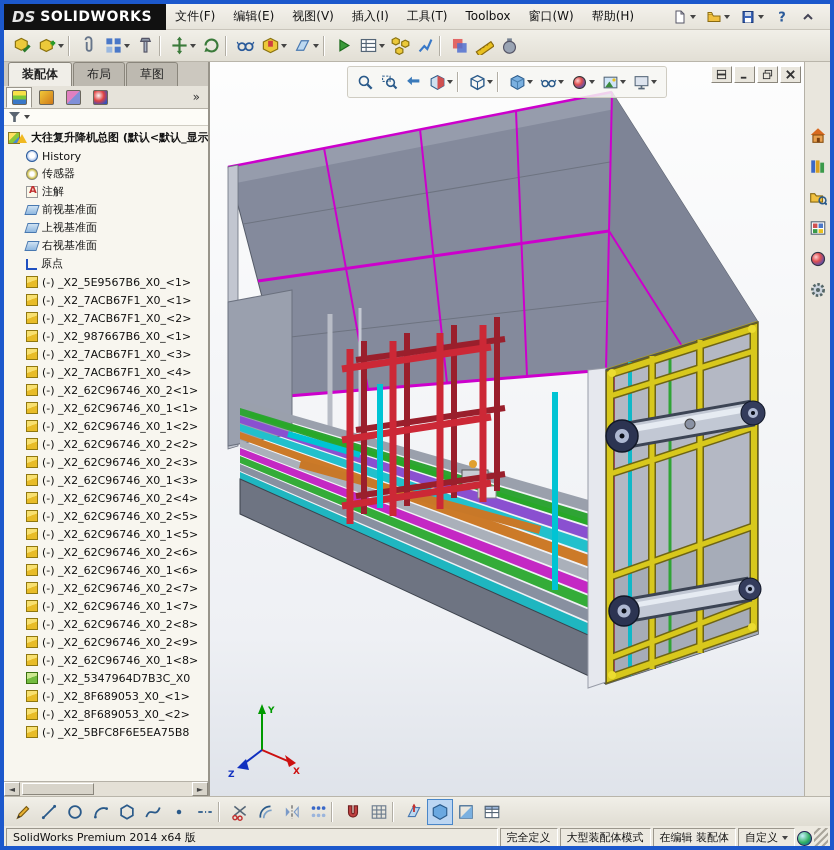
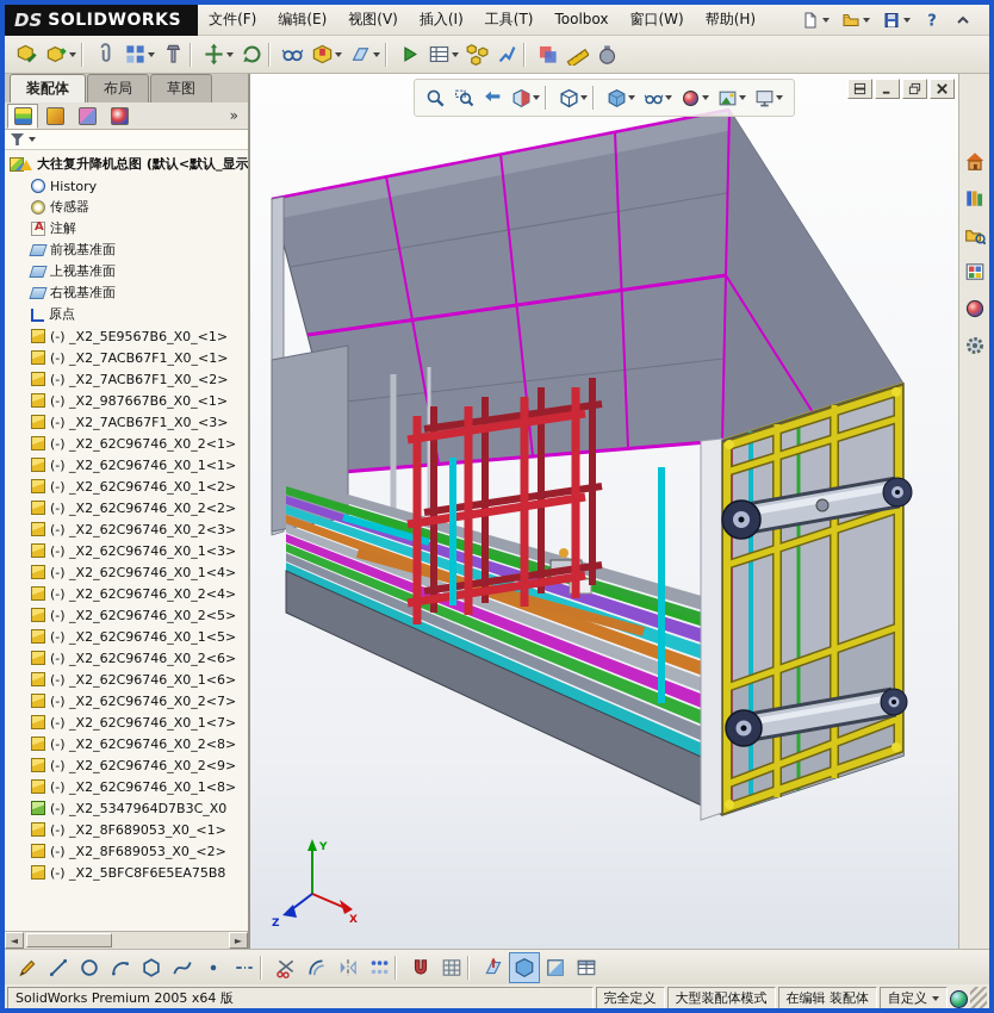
  DS
  SOLIDWORKS
  文件(F)
  编辑(E)
  视图(V)
  插入(I)
  工具(T)
  Toolbox
  窗口(W)
  帮助(H)
  装配体
  布局
  草图
  »
  大往复升降机总图 (默认<默认_显示
  History
  传感器
  注解
  前视基准面
  上视基准面
  右视基准面
  原点
  (-) _X2_5E9567B6_X0_<1>
  (-) _X2_7ACB67F1_X0_<1>
  (-) _X2_7ACB67F1_X0_<2>
  (-) _X2_987667B6_X0_<1>
  (-) _X2_7ACB67F1_X0_<3>
- (-) _X2_7ACB67F1_X0_<4>
  (-) _X2_62C96746_X0_2<1>
  (-) _X2_62C96746_X0_1<1>
  (-) _X2_62C96746_X0_1<2>
  (-) _X2_62C96746_X0_2<2>
  (-) _X2_62C96746_X0_2<3>
  (-) _X2_62C96746_X0_1<3>
+ (-) _X2_62C96746_X0_1<4>
  (-) _X2_62C96746_X0_2<4>
  (-) _X2_62C96746_X0_2<5>
  (-) _X2_62C96746_X0_1<5>
  (-) _X2_62C96746_X0_2<6>
  (-) _X2_62C96746_X0_1<6>
  (-) _X2_62C96746_X0_2<7>
  (-) _X2_62C96746_X0_1<7>
  (-) _X2_62C96746_X0_2<8>
  (-) _X2_62C96746_X0_2<9>
  (-) _X2_62C96746_X0_1<8>
  (-) _X2_5347964D7B3C_X0
  (-) _X2_8F689053_X0_<1>
  (-) _X2_8F689053_X0_<2>
  (-) _X2_5BFC8F6E5EA75B8
  ◄
  ►
  Y
  X
  Z
- SolidWorks Premium 2014 x64 版
+ SolidWorks Premium 2005 x64 版
  完全定义
  大型装配体模式
  在编辑 装配体
  自定义
